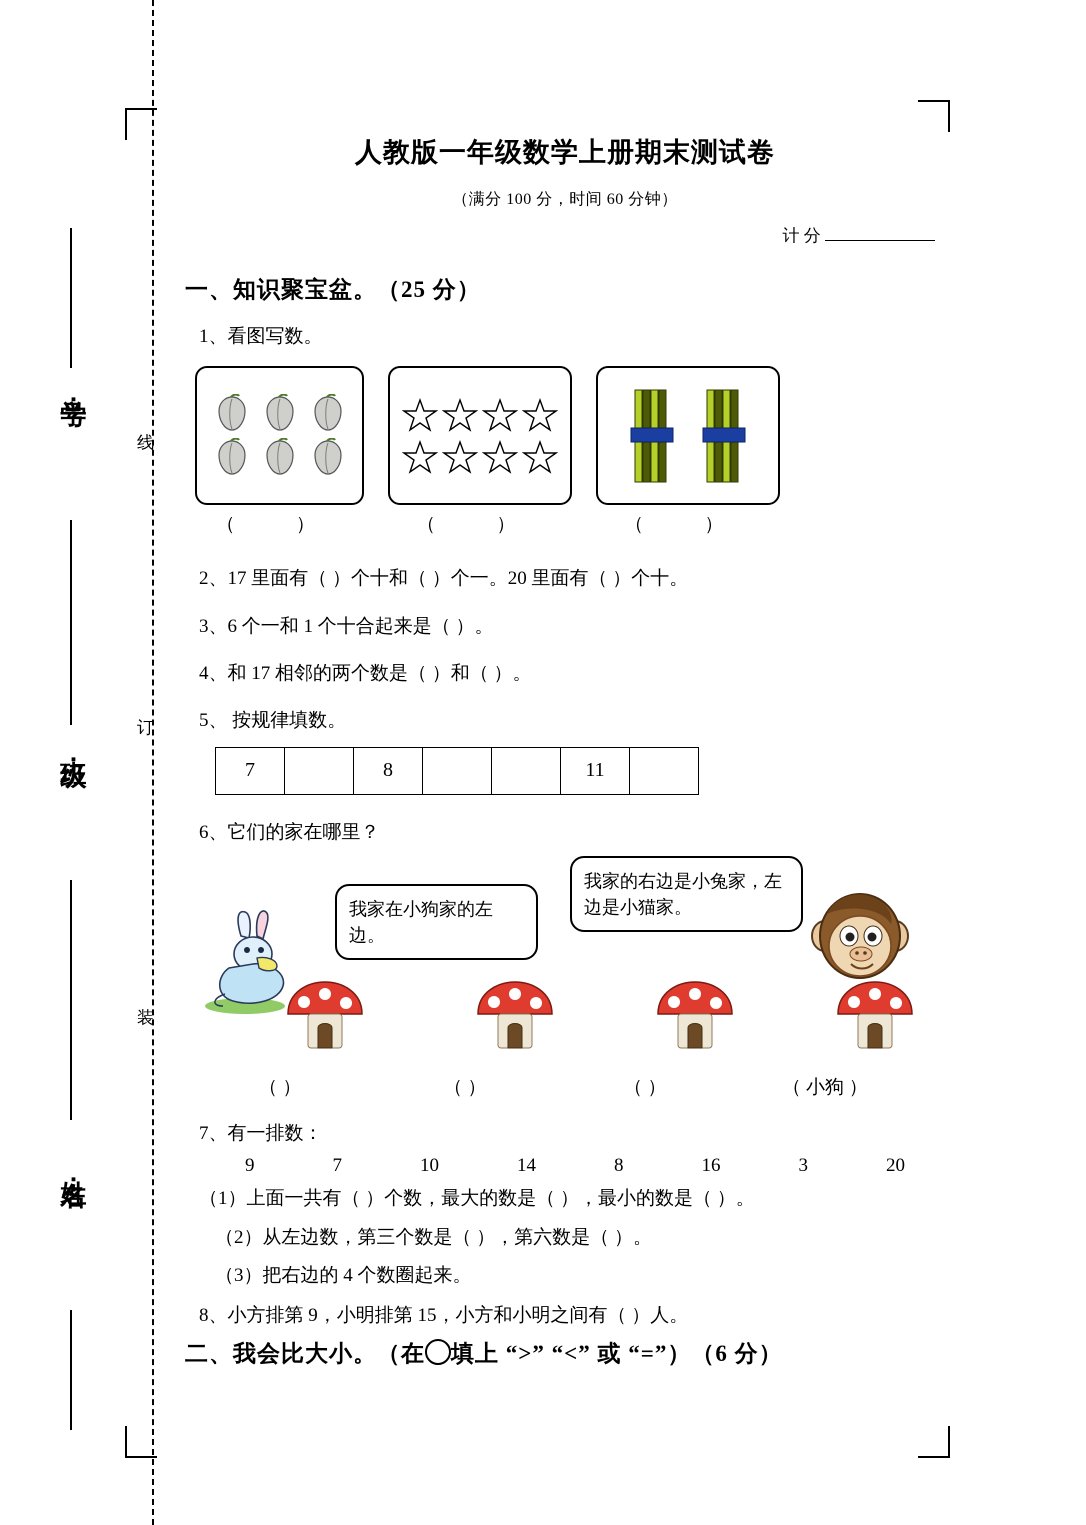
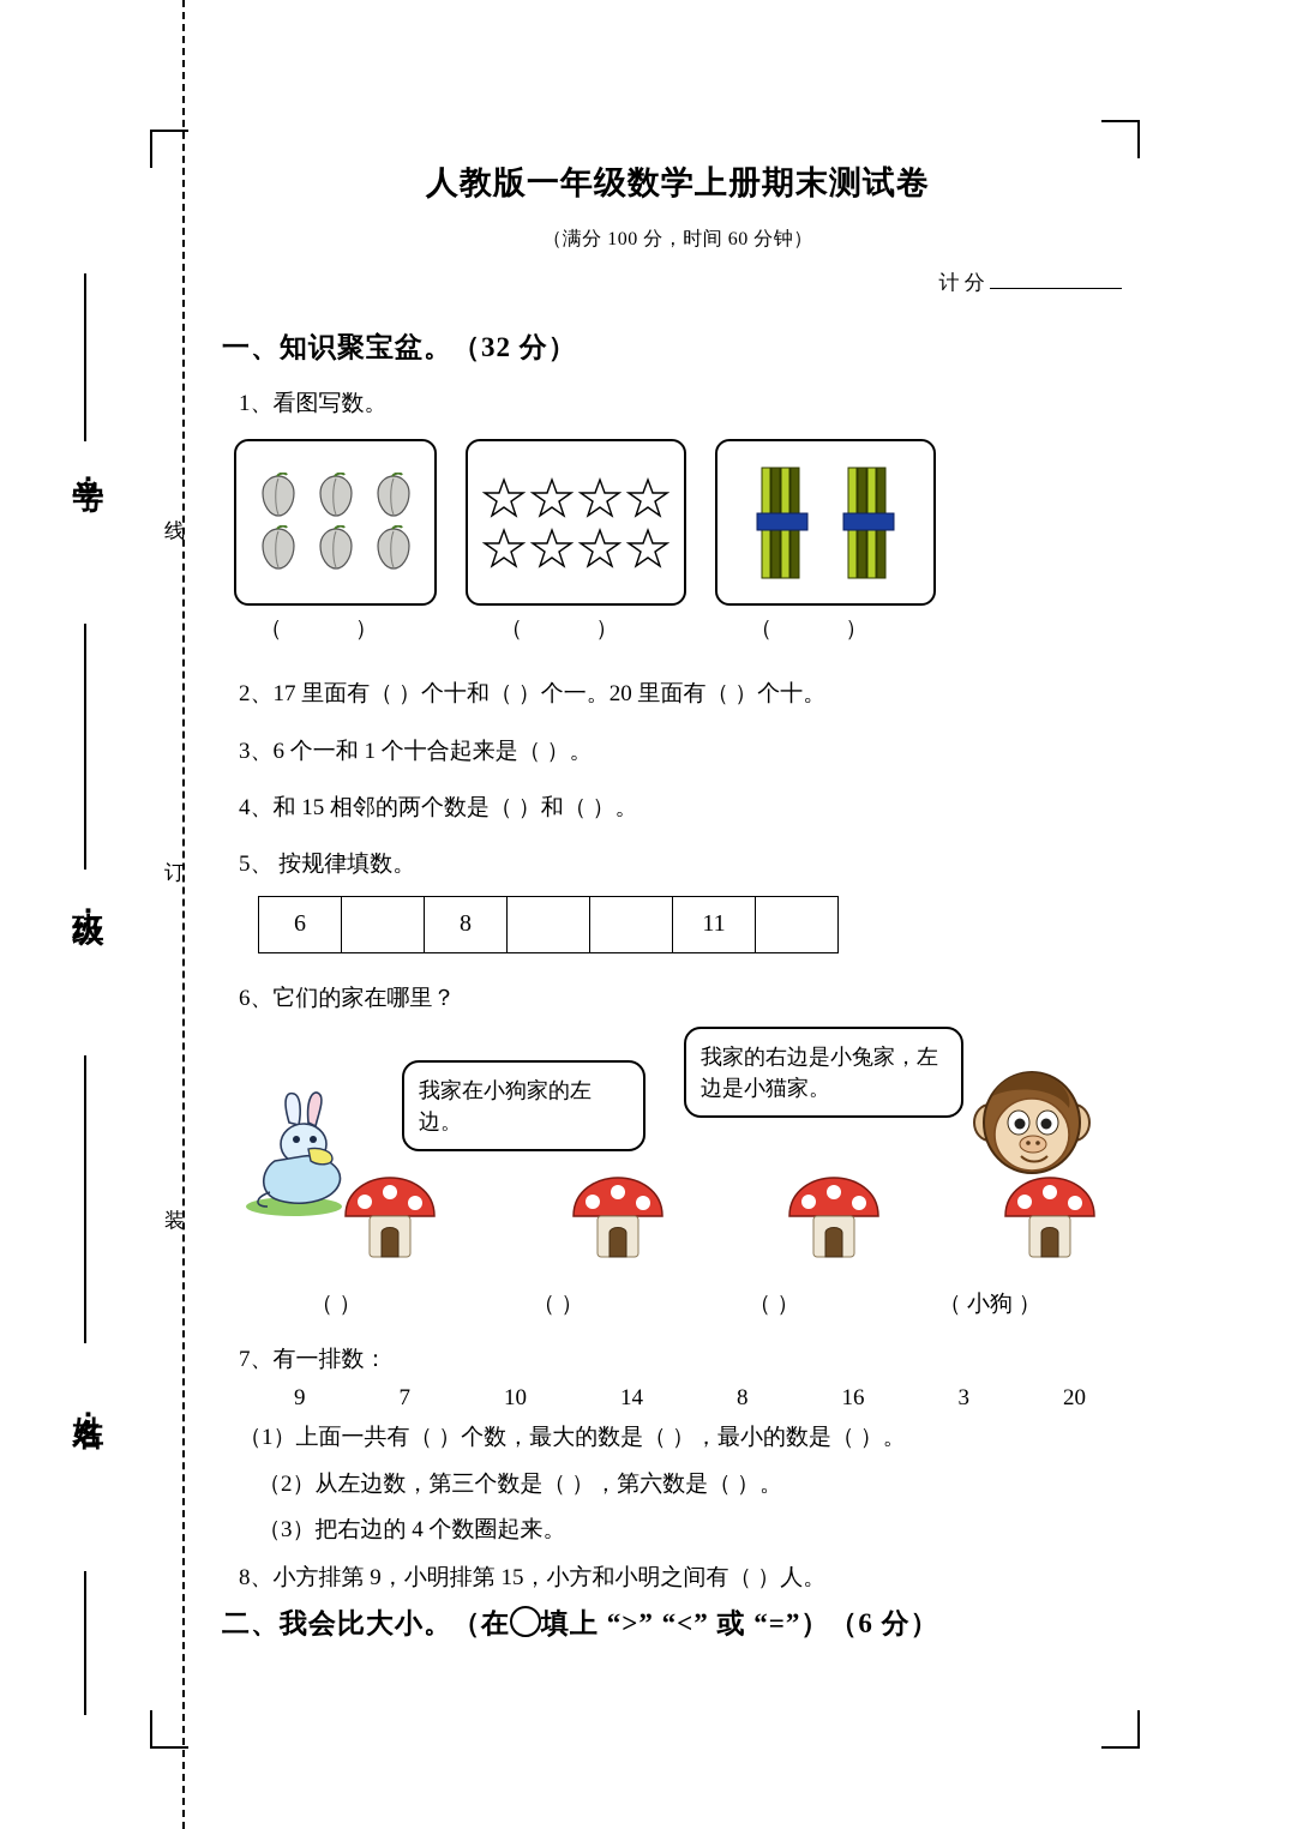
  人教版一年级数学上册期末测试卷
  （满分 100 分，时间 60 分钟）
  计 分
- 一、知识聚宝盆。（25 分）
+ 一、知识聚宝盆。（32 分）
  1、看图写数。
  （ ）
  （ ）
  （ ）
  2、17 里面有（ ）个十和（ ）个一。20 里面有（ ）个十。
  3、6 个一和 1 个十合起来是（ ）。
- 4、和 17 相邻的两个数是（ ）和（ ）。
+ 4、和 15 相邻的两个数是（ ）和（ ）。
  5、 按规律填数。
- 7		8			11
+ 6		8			11
  6、它们的家在哪里？
  我家在小狗家的左边。
  我家的右边是小兔家，左边是小猫家。
  （ ）
  （ ）
  （ ）
  （ 小狗 ）
  7、有一排数：
  9
  7
  10
  14
  8
  16
  3
  20
  （1）上面一共有（ ）个数，最大的数是（ ），最小的数是（ ）。
  （2）从左边数，第三个数是（ ），第六数是（ ）。
  （3）把右边的 4 个数圈起来。
  8、小方排第 9，小明排第 15，小方和小明之间有（ ）人。
  二、我会比大小。（在 填上 “>” “<” 或 “=”）（6 分）
